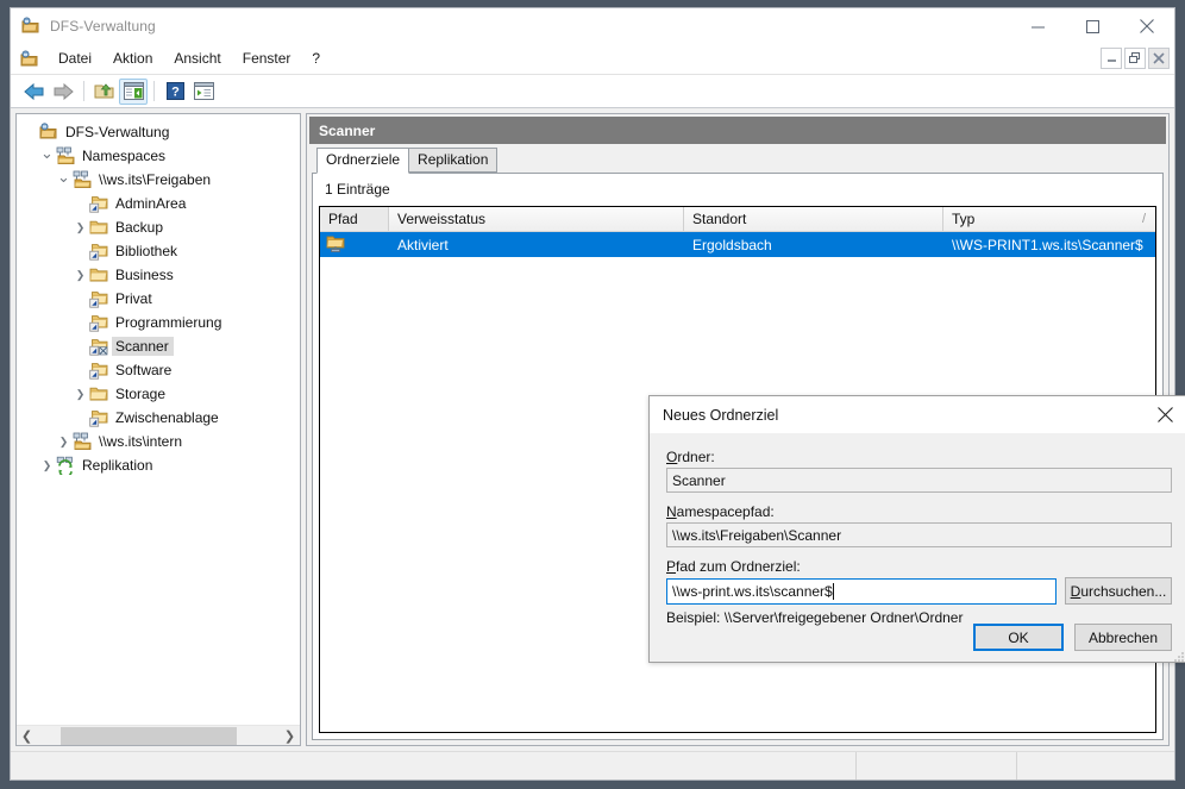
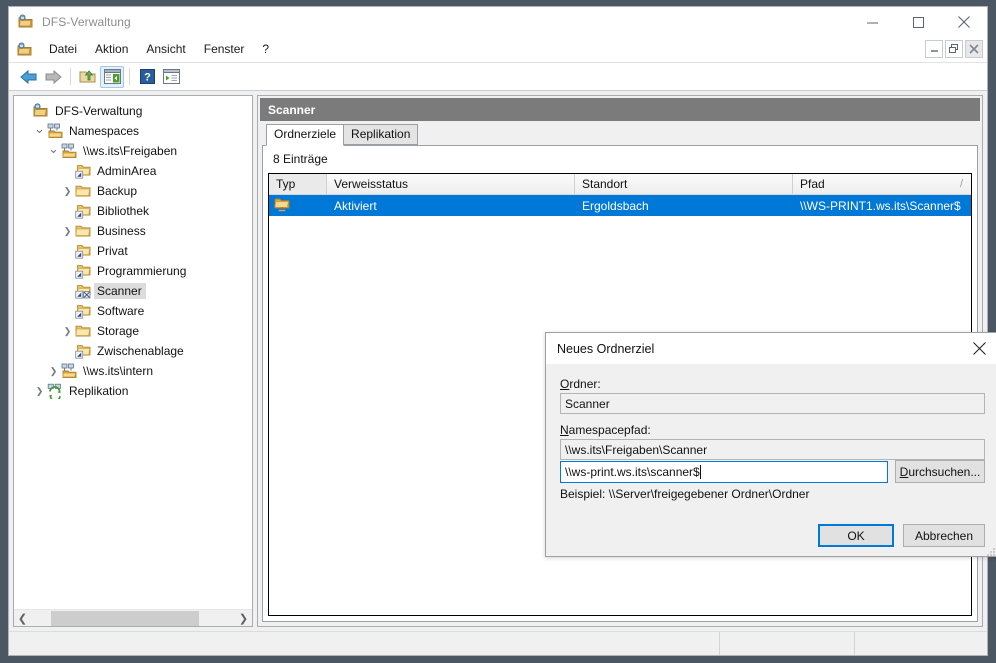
  DFS-Verwaltung
  Datei
  Aktion
  Ansicht
  Fenster
  ?
  ?
  DFS-Verwaltung
  ⌄
  Namespaces
  ⌄
  \\ws.its\Freigaben
  AdminArea
  ❯
  Backup
  Bibliothek
  ❯
  Business
  Privat
  Programmierung
  Scanner
  Software
  ❯
  Storage
  Zwischenablage
  ❯
  \\ws.its\intern
  ❯
  Replikation
  ❮
  ❯
  Scanner
  Ordnerziele
  Replikation
- 1 Einträge
+ 8 Einträge
- Pfad
+ Typ
  Verweisstatus
  Standort
- Typ
+ Pfad
  /
  Aktiviert
  Ergoldsbach
  \\WS-PRINT1.ws.its\Scanner$
  Neues Ordnerziel
  Ordner:
  Scanner
  Namespacepfad:
  \\ws.its\Freigaben\Scanner
- Pfad zum Ordnerziel:
  \\ws-print.ws.its\scanner$
  D
  urchsuchen...
  Beispiel: \\Server\freigegebener Ordner\Ordner
  OK
  Abbrechen
